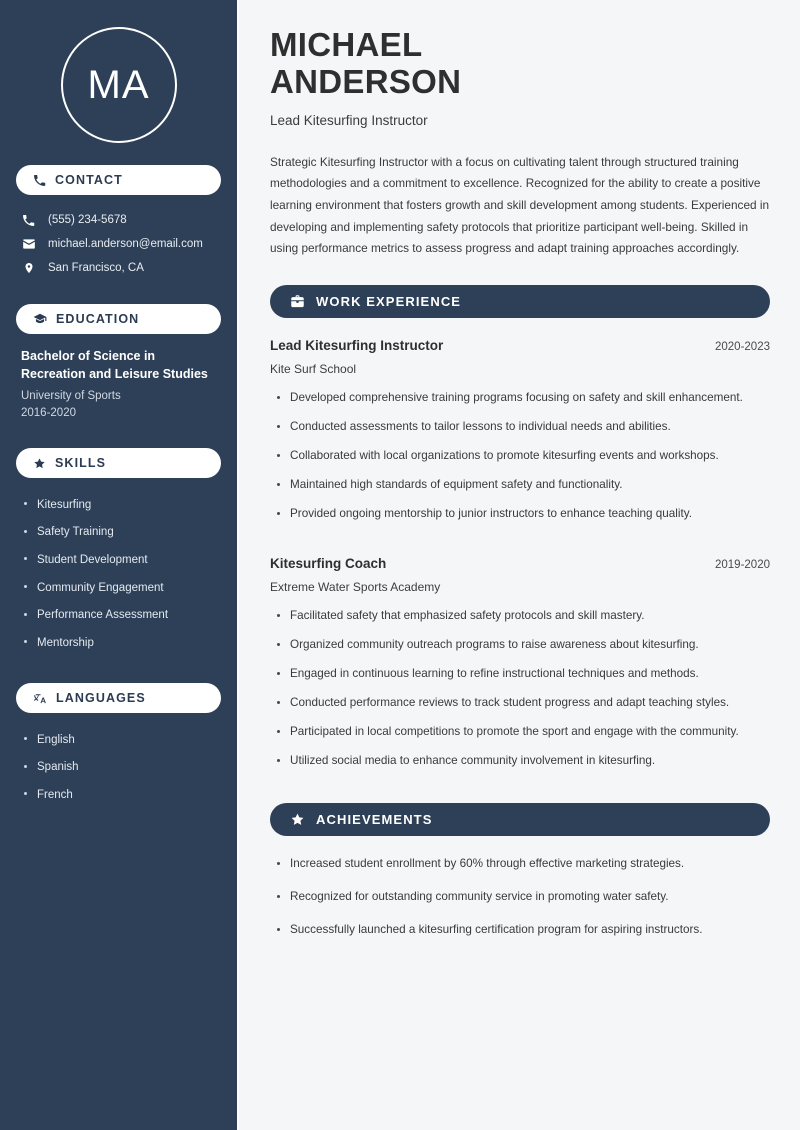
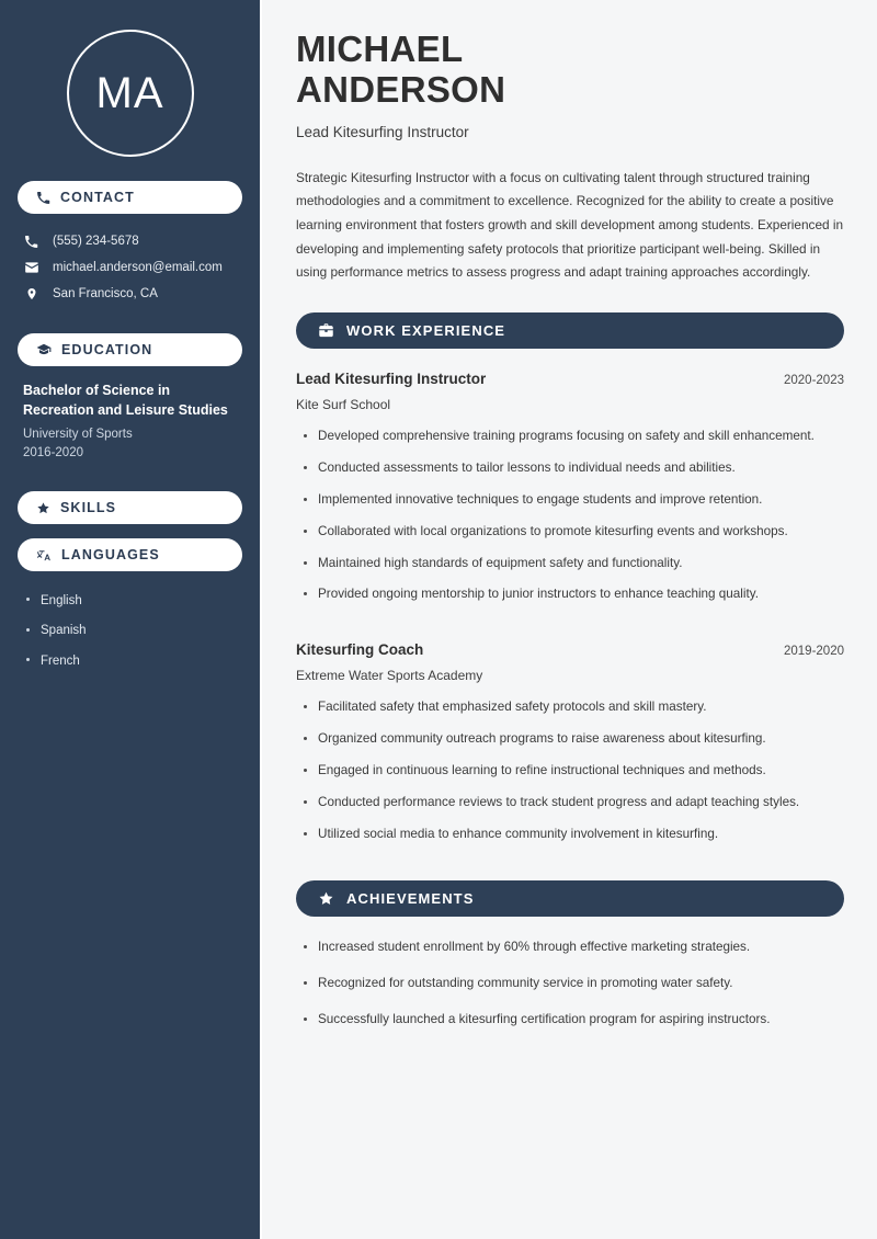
  MA
  CONTACT
  (555) 234-5678
  michael.anderson@email.com
  San Francisco, CA
  EDUCATION
  Bachelor of Science in Recreation and Leisure Studies
  University of Sports
  2016-2020
  SKILLS
- Kitesurfing
- Safety Training
- Student Development
- Community Engagement
- Performance Assessment
- Mentorship
  LANGUAGES
  English
  Spanish
  French
  MICHAEL
  ANDERSON
  Lead Kitesurfing Instructor
  Strategic Kitesurfing Instructor with a focus on cultivating talent through structured training methodologies and a commitment to excellence. Recognized for the ability to create a positive learning environment that fosters growth and skill development among students. Experienced in developing and implementing safety protocols that prioritize participant well-being. Skilled in using performance metrics to assess progress and adapt training approaches accordingly.
  WORK EXPERIENCE
  Lead Kitesurfing Instructor
  2020-2023
  Kite Surf School
  Developed comprehensive training programs focusing on safety and skill enhancement.
  Conducted assessments to tailor lessons to individual needs and abilities.
+ Implemented innovative techniques to engage students and improve retention.
  Collaborated with local organizations to promote kitesurfing events and workshops.
  Maintained high standards of equipment safety and functionality.
  Provided ongoing mentorship to junior instructors to enhance teaching quality.
  Kitesurfing Coach
  2019-2020
  Extreme Water Sports Academy
  Facilitated safety that emphasized safety protocols and skill mastery.
  Organized community outreach programs to raise awareness about kitesurfing.
  Engaged in continuous learning to refine instructional techniques and methods.
  Conducted performance reviews to track student progress and adapt teaching styles.
- Participated in local competitions to promote the sport and engage with the community.
  Utilized social media to enhance community involvement in kitesurfing.
  ACHIEVEMENTS
  Increased student enrollment by 60% through effective marketing strategies.
  Recognized for outstanding community service in promoting water safety.
  Successfully launched a kitesurfing certification program for aspiring instructors.
